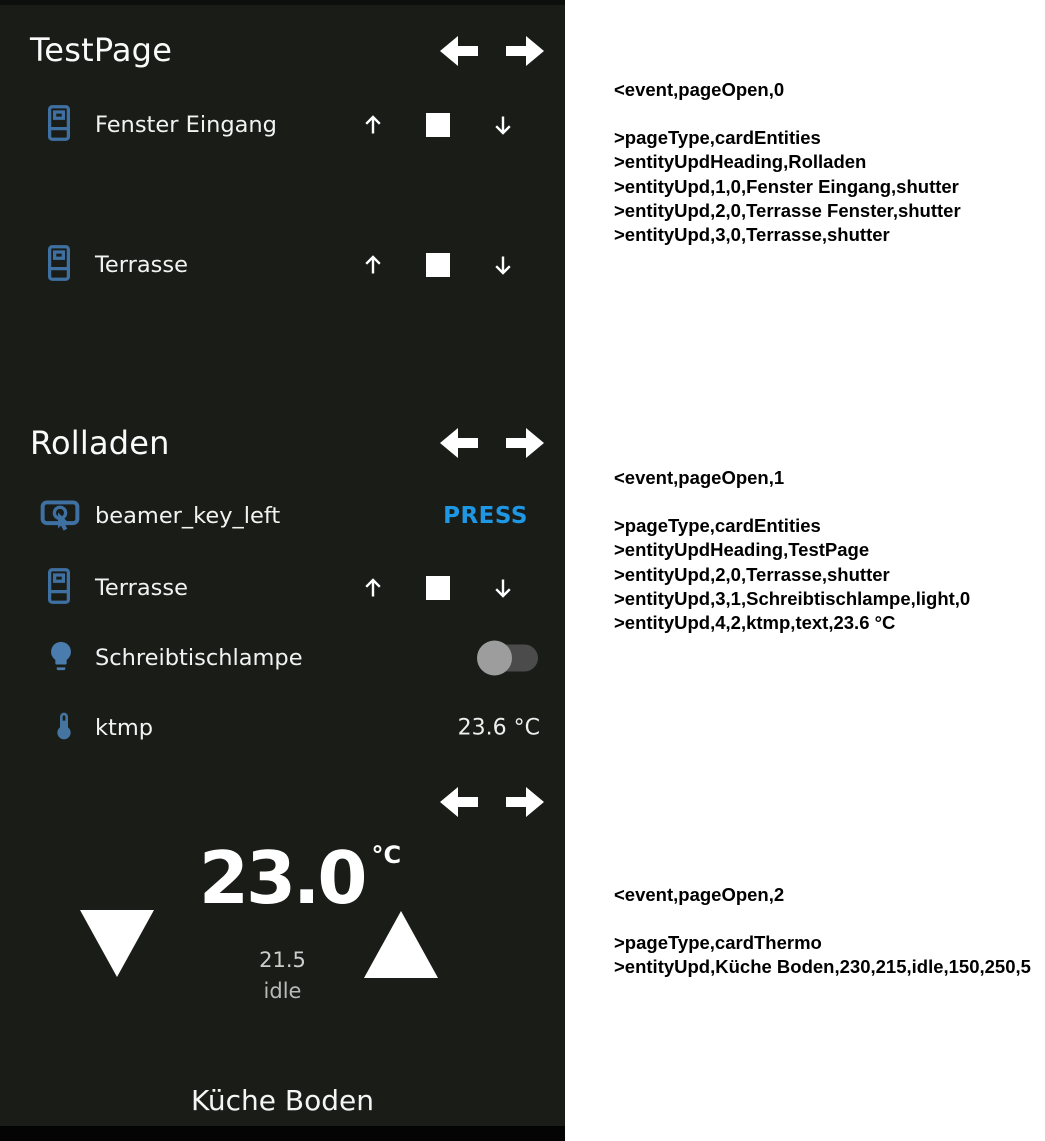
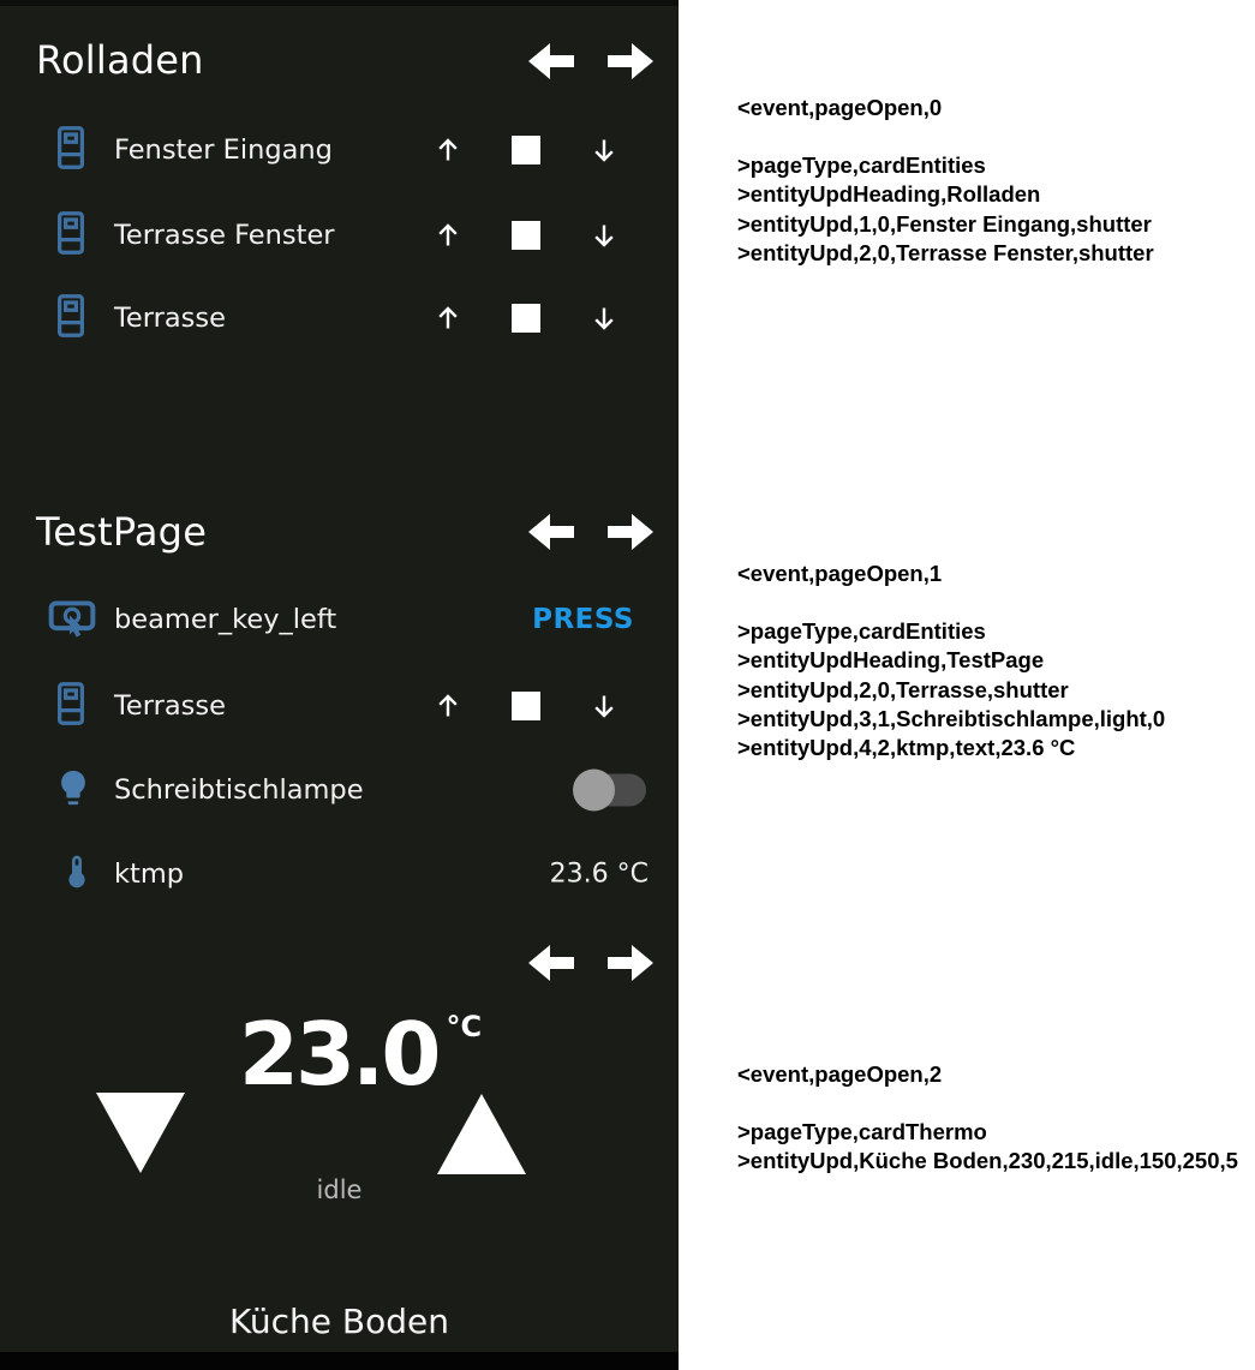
- TestPage
+ Rolladen
  Fenster Eingang
+ Terrasse Fenster
  Terrasse
- Rolladen
+ TestPage
  beamer_key_left
  PRESS
  Terrasse
  Schreibtischlampe
  ktmp
  23.6 °C
  23.0 °C
- 21.5
  idle
  Küche Boden
  <event,pageOpen,0
  >pageType,cardEntities
  >entityUpdHeading,Rolladen
  >entityUpd,1,0,Fenster Eingang,shutter
  >entityUpd,2,0,Terrasse Fenster,shutter
- >entityUpd,3,0,Terrasse,shutter
  <event,pageOpen,1
  >pageType,cardEntities
  >entityUpdHeading,TestPage
  >entityUpd,2,0,Terrasse,shutter
  >entityUpd,3,1,Schreibtischlampe,light,0
  >entityUpd,4,2,ktmp,text,23.6 °C
  <event,pageOpen,2
  >pageType,cardThermo
  >entityUpd,Küche Boden,230,215,idle,150,250,5
